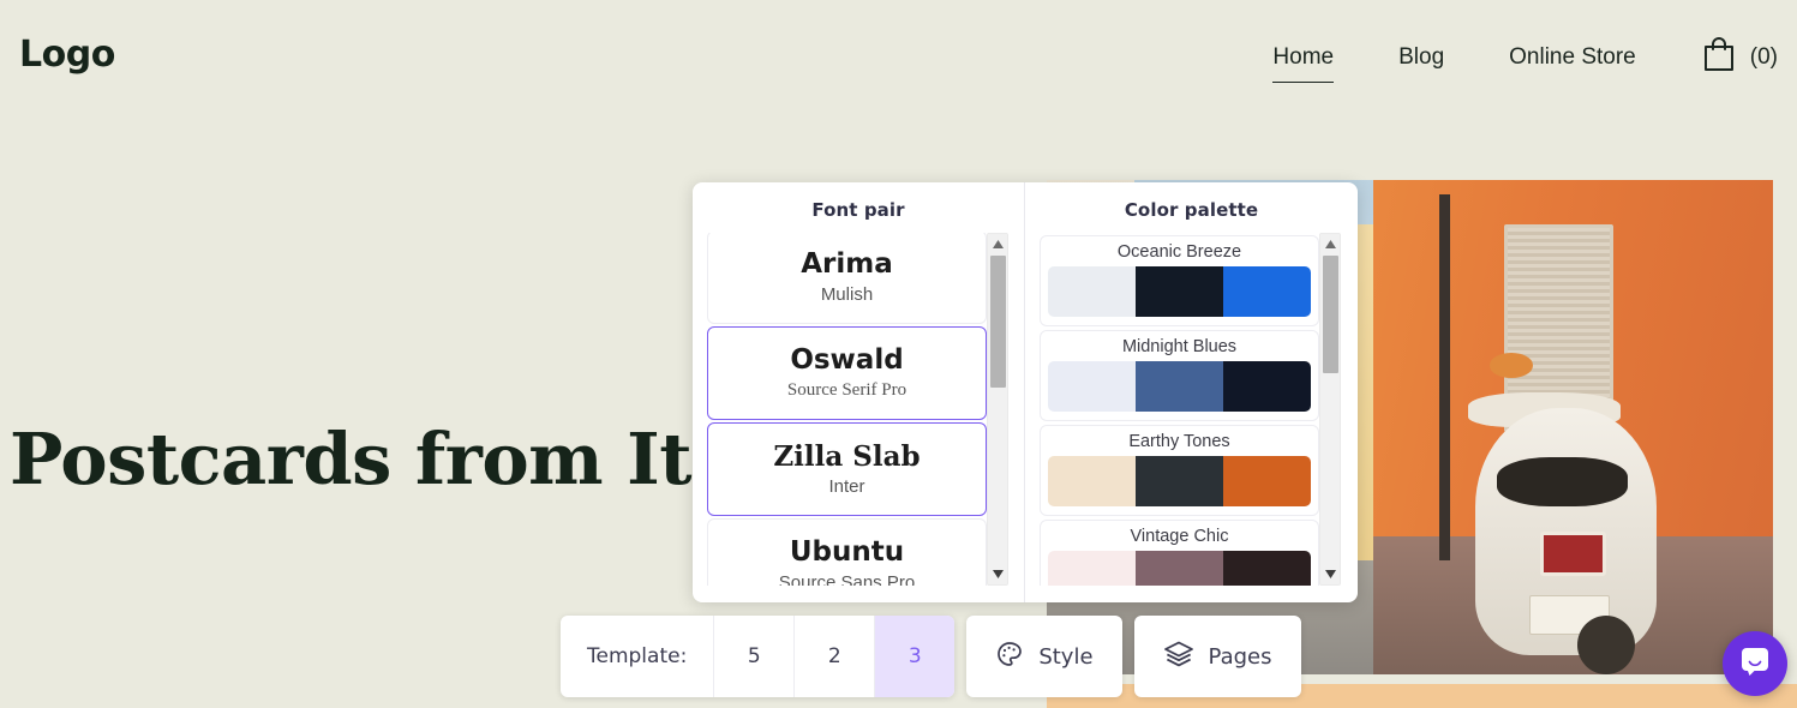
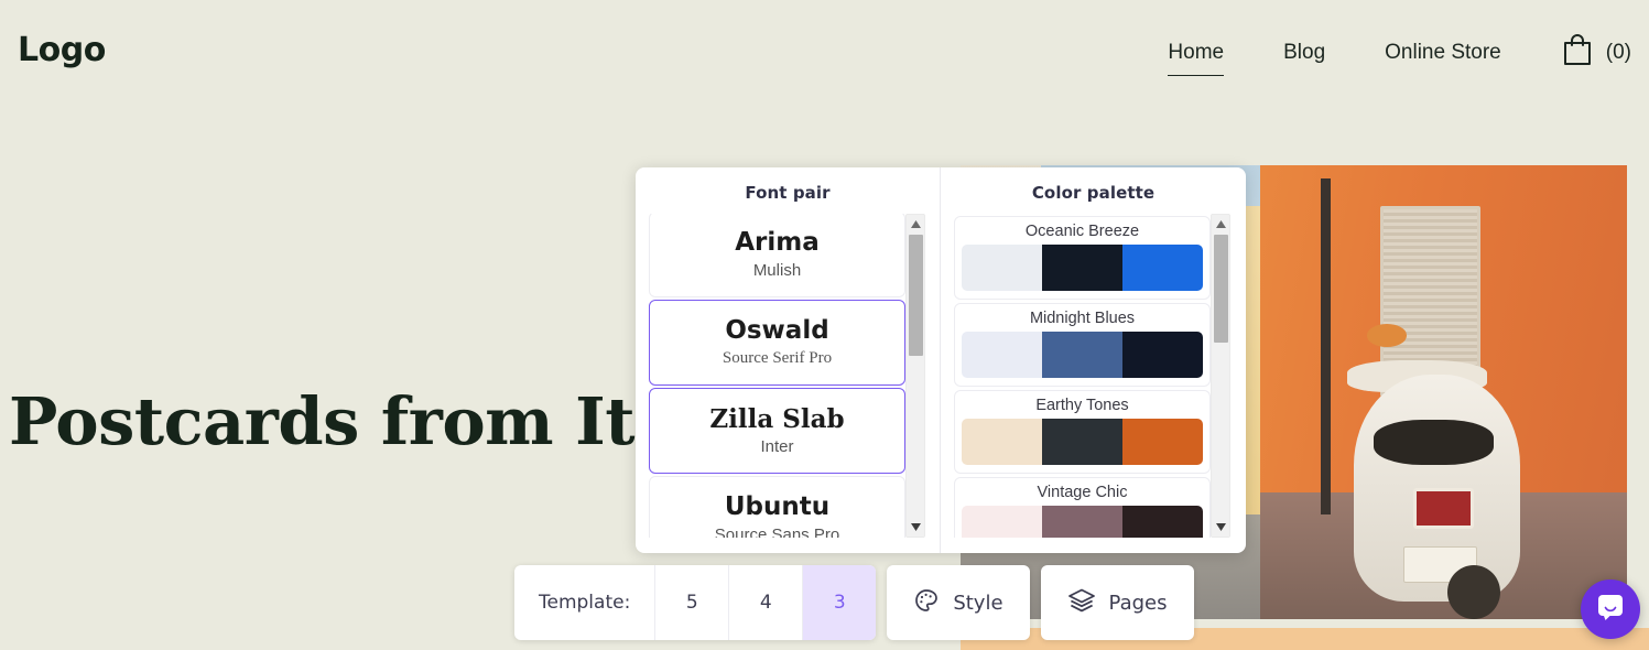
  Logo
  Home
  Blog
  Online Store
  (0)
  Postcards from It
  Font pair
  Arima
  Mulish
  Oswald
  Source Serif Pro
  Zilla Slab
  Inter
  Ubuntu
  Source Sans Pro
  Color palette
  Oceanic Breeze
  Midnight Blues
  Earthy Tones
  Vintage Chic
  Template:
  5
- 2
+ 4
  3
  Style
  Pages
